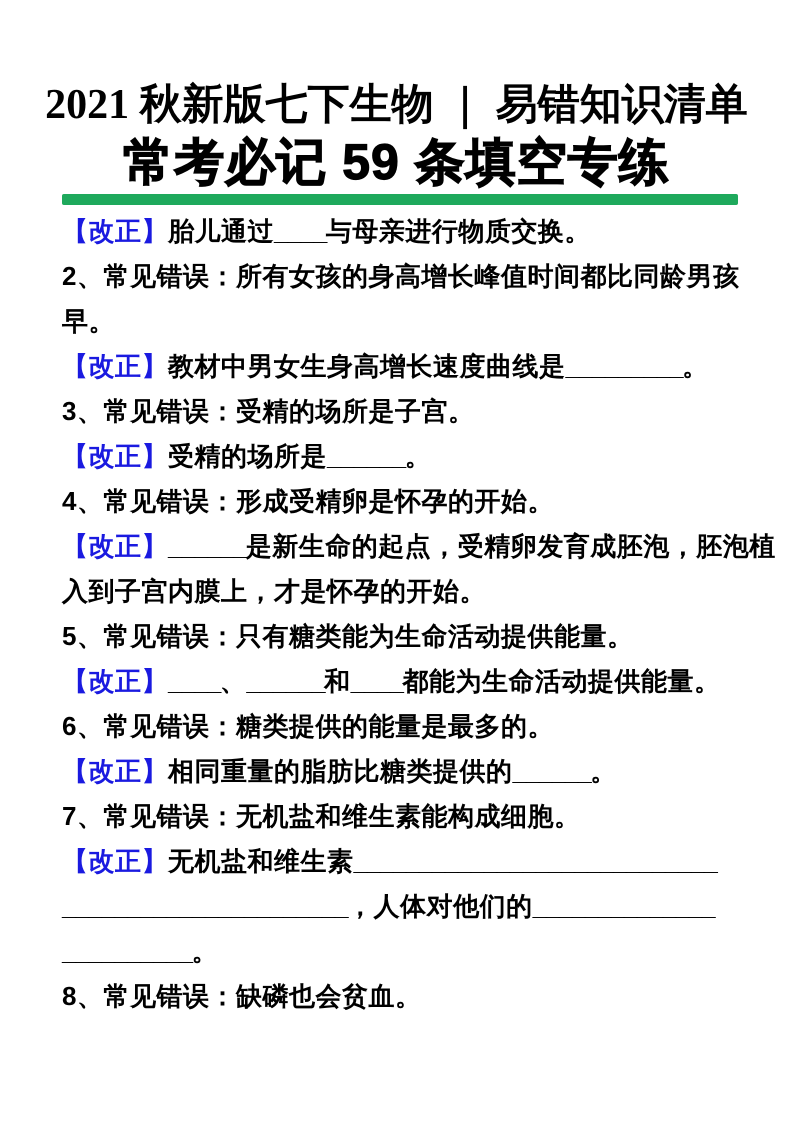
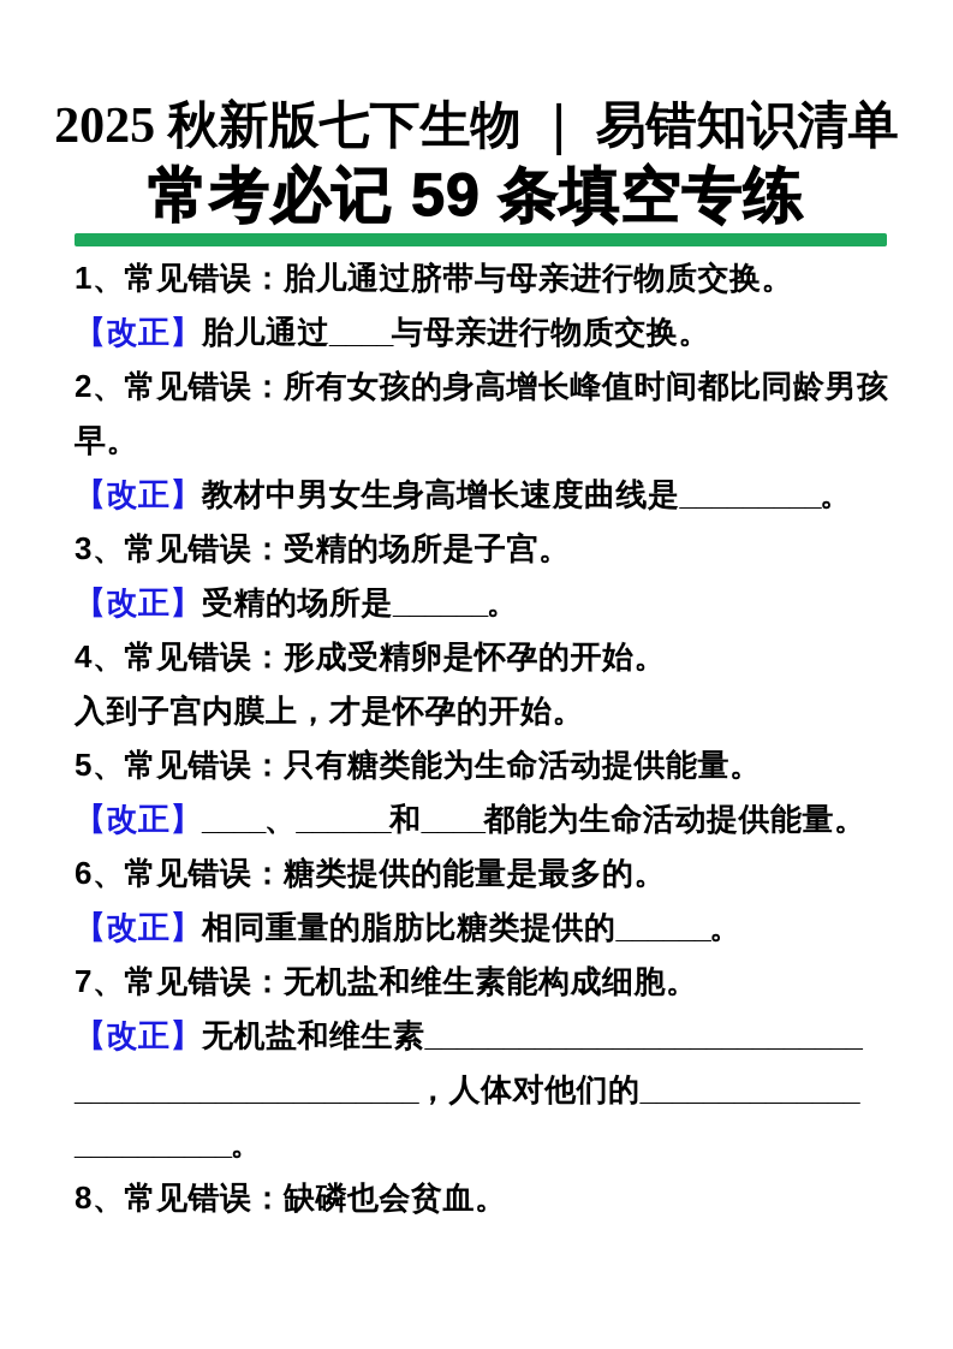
- 2021 秋新版七下生物 ｜ 易错知识清单
+ 2025 秋新版七下生物 ｜ 易错知识清单
  常考必记 59 条填空专练
+ 1、常见错误：胎儿通过脐带与母亲进行物质交换。
  【改正】胎儿通过____与母亲进行物质交换。
  2、常见错误：所有女孩的身高增长峰值时间都比同龄男孩
  早。
  【改正】教材中男女生身高增长速度曲线是_________。
  3、常见错误：受精的场所是子宫。
  【改正】受精的场所是______。
  4、常见错误：形成受精卵是怀孕的开始。
- 【改正】______是新生命的起点，受精卵发育成胚泡，胚泡植
  入到子宫内膜上，才是怀孕的开始。
  5、常见错误：只有糖类能为生命活动提供能量。
  【改正】____、______和____都能为生命活动提供能量。
  6、常见错误：糖类提供的能量是最多的。
  【改正】相同重量的脂肪比糖类提供的______。
  7、常见错误：无机盐和维生素能构成细胞。
  【改正】无机盐和维生素____________________________
  ______________________，人体对他们的______________
  __________。
  8、常见错误：缺磷也会贫血。
